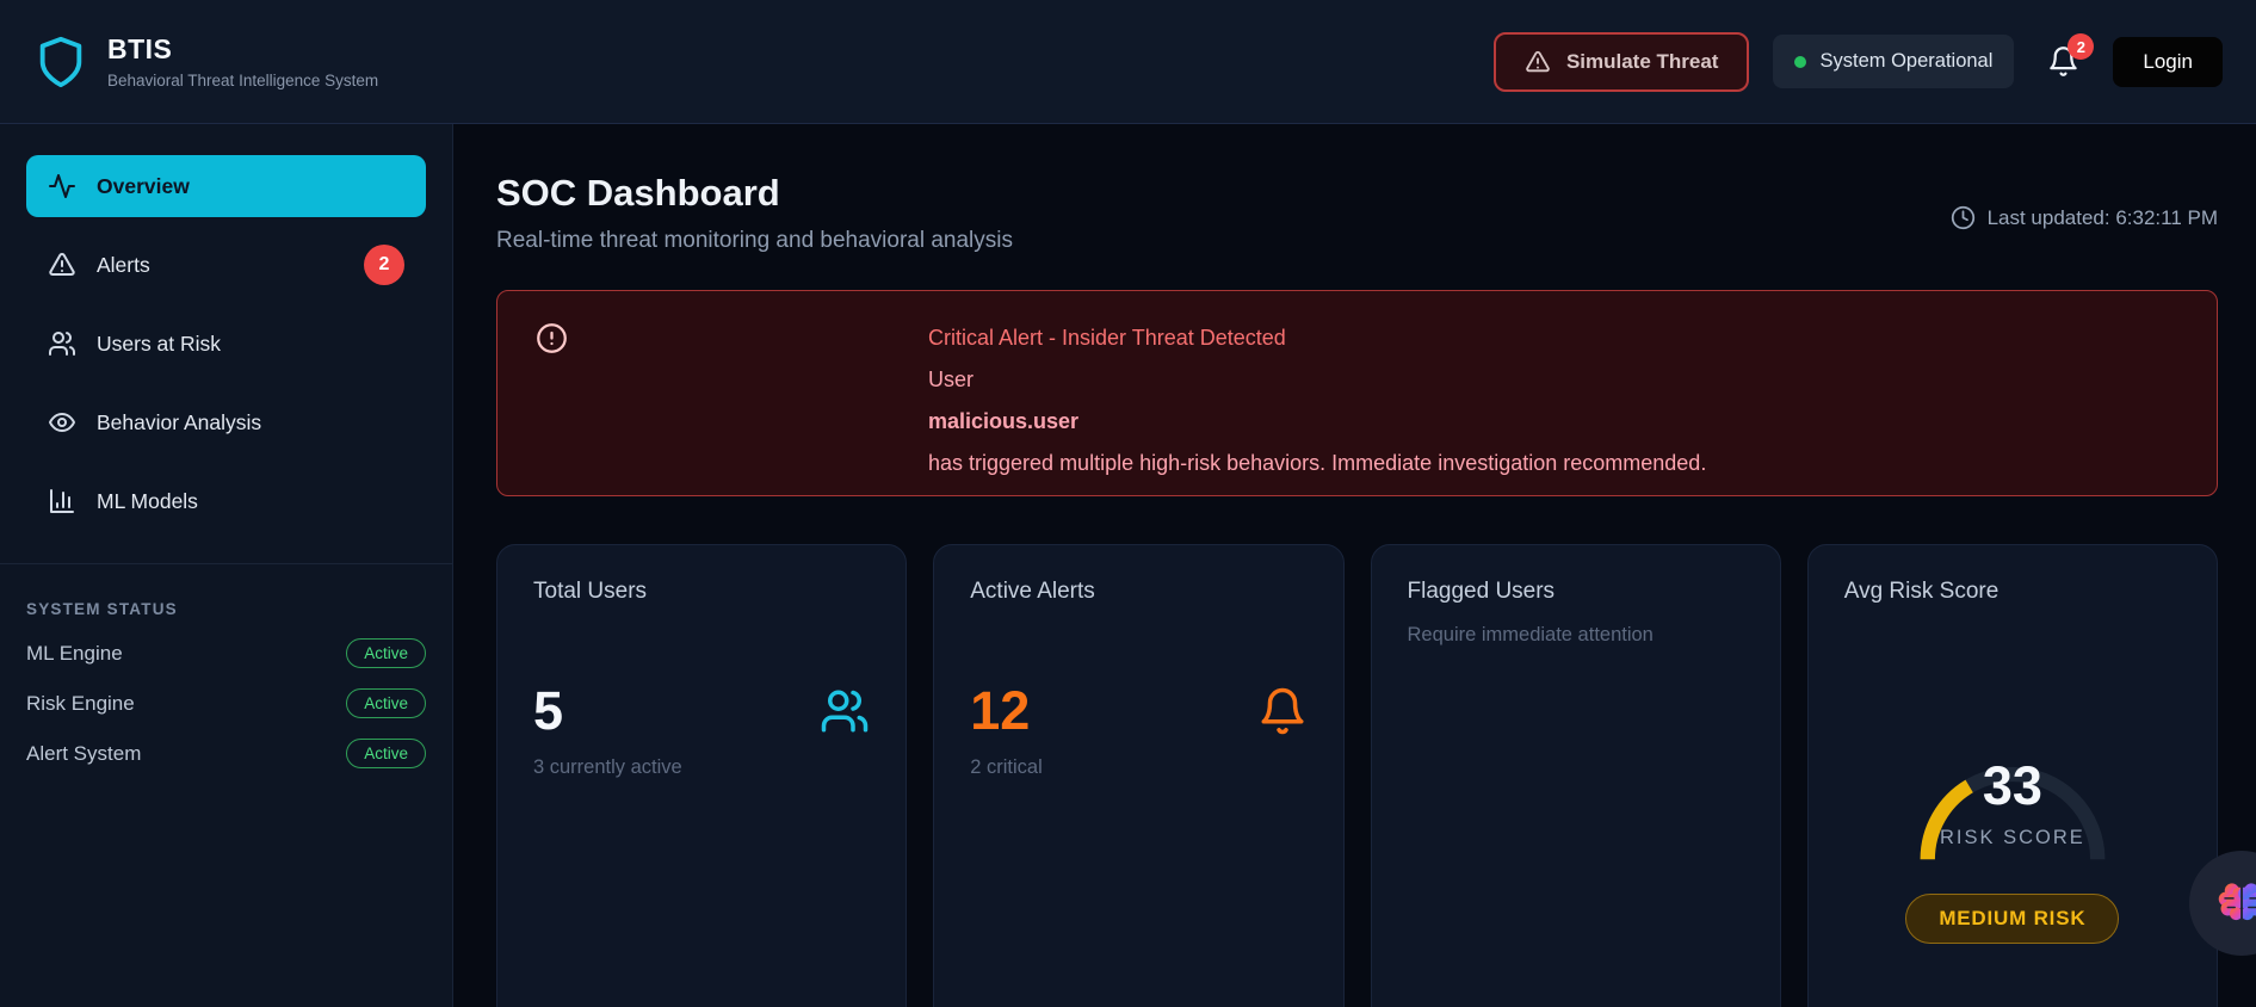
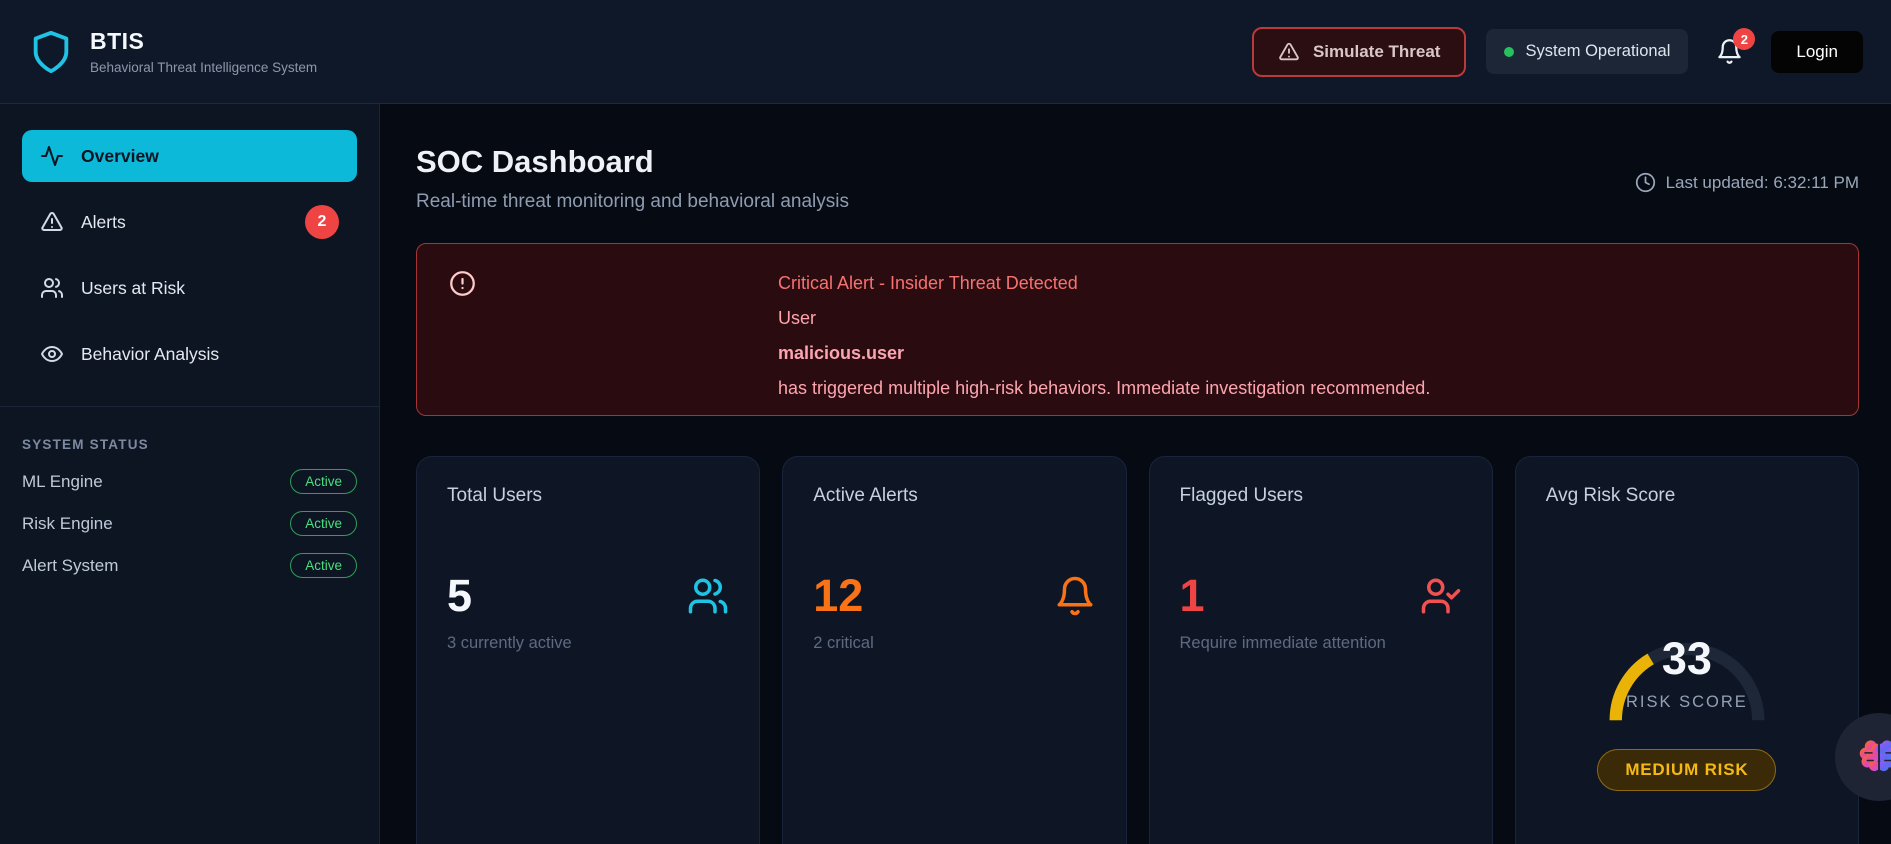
  BTIS
  Behavioral Threat Intelligence System
  Simulate Threat
  System Operational
  2
  Login
  Overview
  Alerts
  2
  Users at Risk
  Behavior Analysis
- ML Models
  SYSTEM STATUS
  ML Engine
  Active
  Risk Engine
  Active
  Alert System
  Active
  SOC Dashboard
  Real-time threat monitoring and behavioral analysis
  Last updated: 6:32:11 PM
  Critical Alert - Insider Threat Detected
  User
  malicious.user
  has triggered multiple high-risk behaviors. Immediate investigation recommended.
  Total Users
  5
  3 currently active
  Active Alerts
  12
  2 critical
  Flagged Users
+ 1
  Require immediate attention
  Avg Risk Score
  33
  RISK SCORE
  MEDIUM RISK
